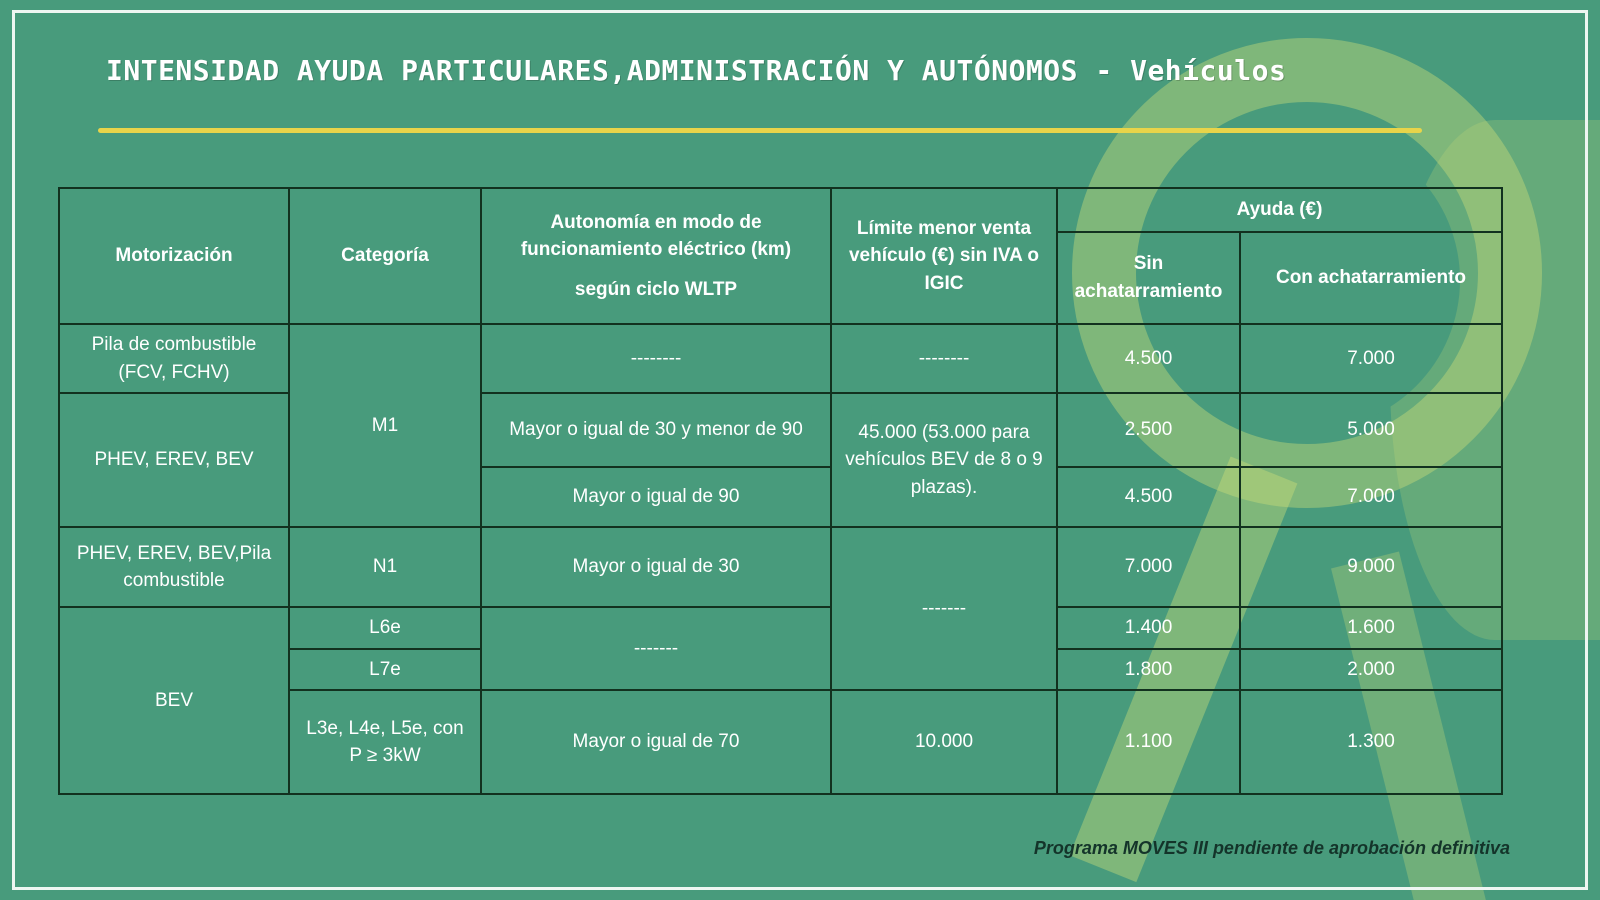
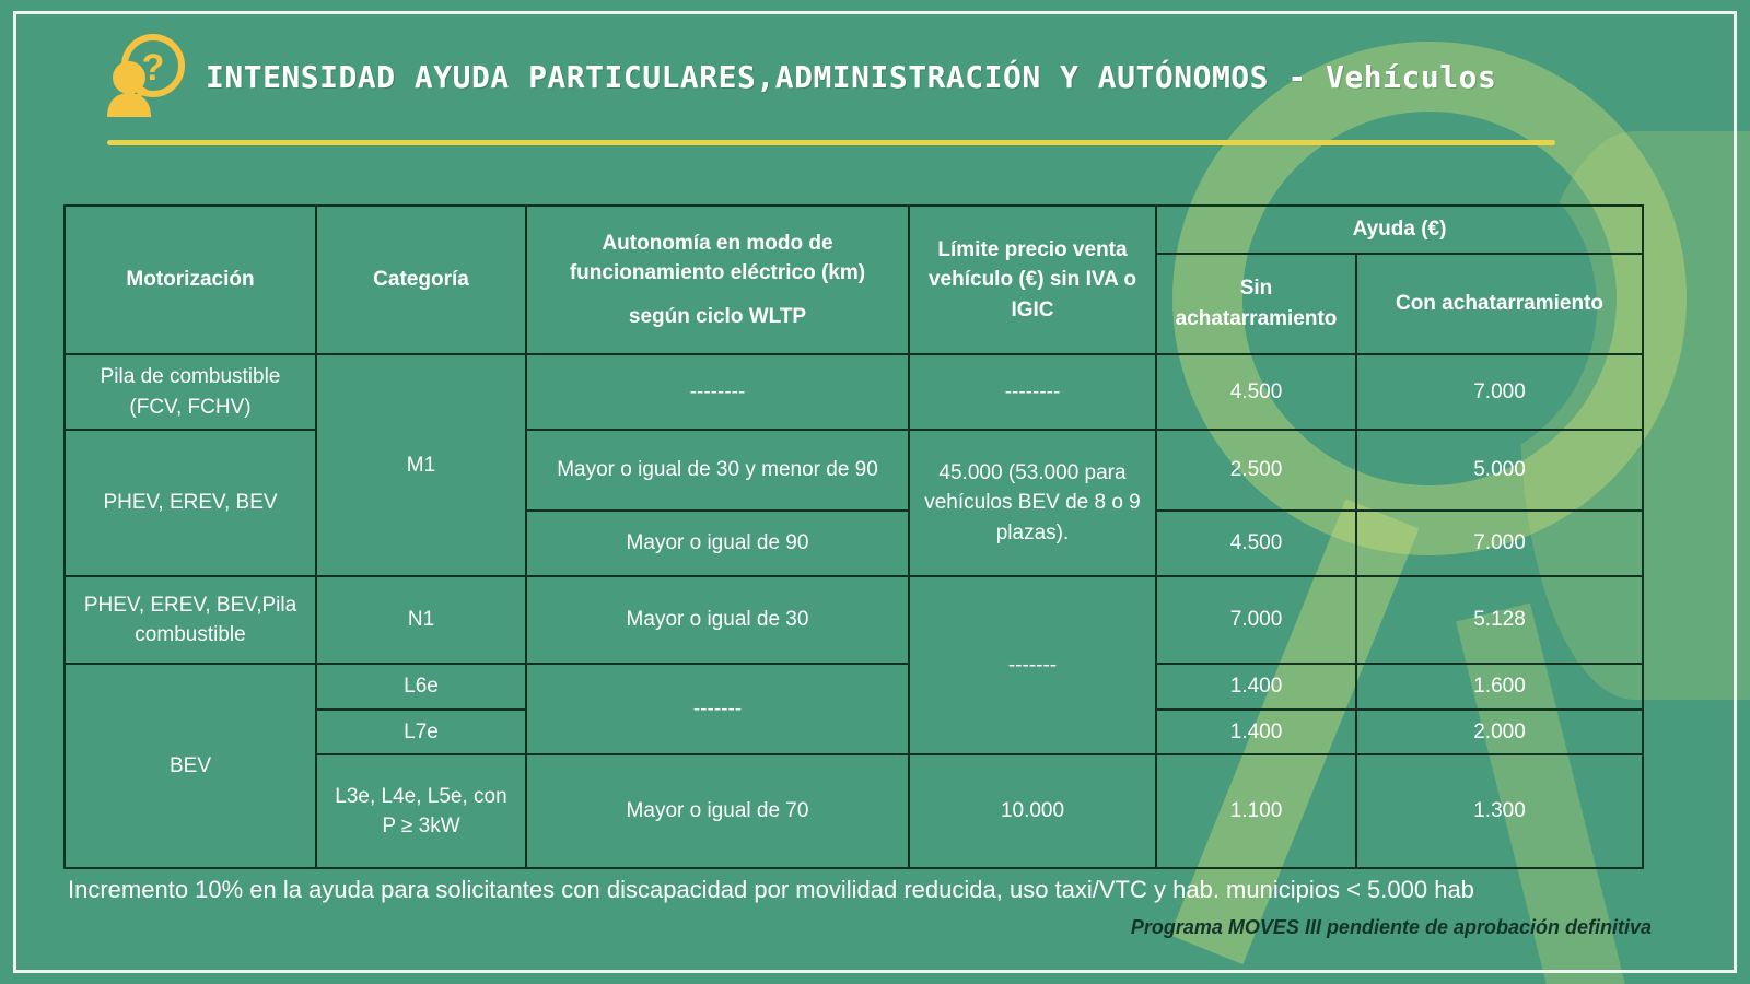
+ ?
  INTENSIDAD AYUDA PARTICULARES,ADMINISTRACIÓN Y AUTÓNOMOS - Vehículos
- Motorización	Categoría	Autonomía en modo de funcionamiento eléctrico (km) según ciclo WLTP	Límite menor venta vehículo (€) sin IVA o IGIC	Ayuda (€)
+ Motorización	Categoría	Autonomía en modo de funcionamiento eléctrico (km) según ciclo WLTP	Límite precio venta vehículo (€) sin IVA o IGIC	Ayuda (€)
  Sin achatarramiento	Con achatarramiento
  Pila de combustible (FCV, FCHV)	M1	--------	--------	4.500	7.000
  PHEV, EREV, BEV	Mayor o igual de 30 y menor de 90	45.000 (53.000 para vehículos BEV de 8 o 9 plazas).	2.500	5.000
  Mayor o igual de 90	4.500	7.000
- PHEV, EREV, BEV,Pila combustible	N1	Mayor o igual de 30	-------	7.000	9.000
+ PHEV, EREV, BEV,Pila combustible	N1	Mayor o igual de 30	-------	7.000	5.128
  BEV	L6e	-------	1.400	1.600
- L7e	1.800	2.000
+ L7e	1.400	2.000
  L3e, L4e, L5e, con P ≥ 3kW	Mayor o igual de 70	10.000	1.100	1.300
+ Incremento 10% en la ayuda para solicitantes con discapacidad por movilidad reducida, uso taxi/VTC y hab. municipios < 5.000 hab
  Programa MOVES III pendiente de aprobación definitiva
